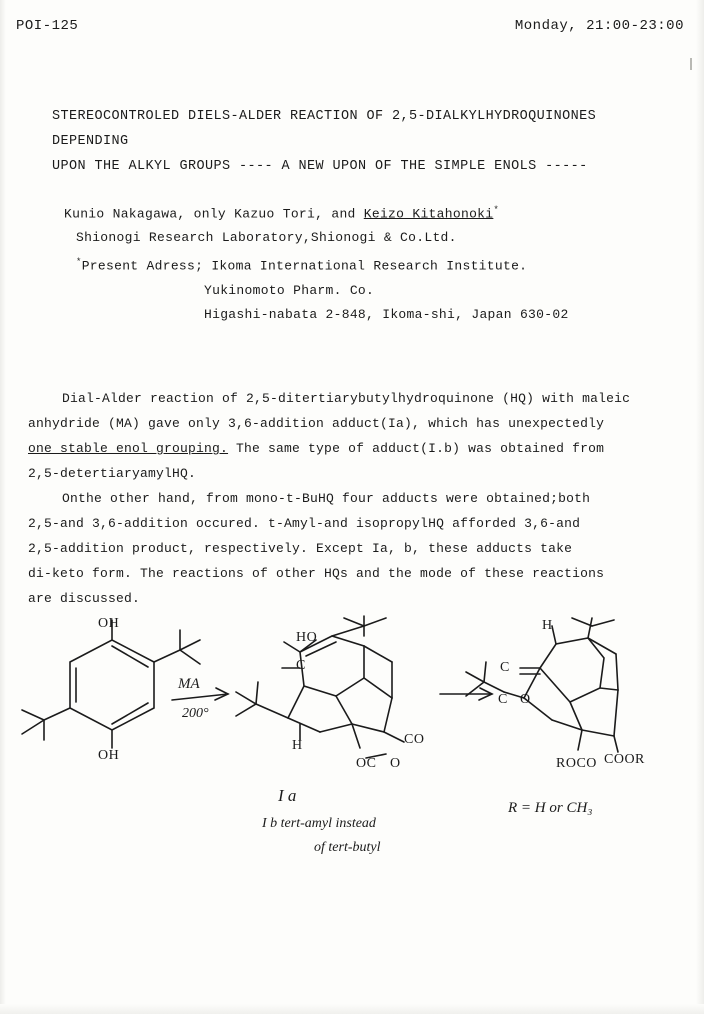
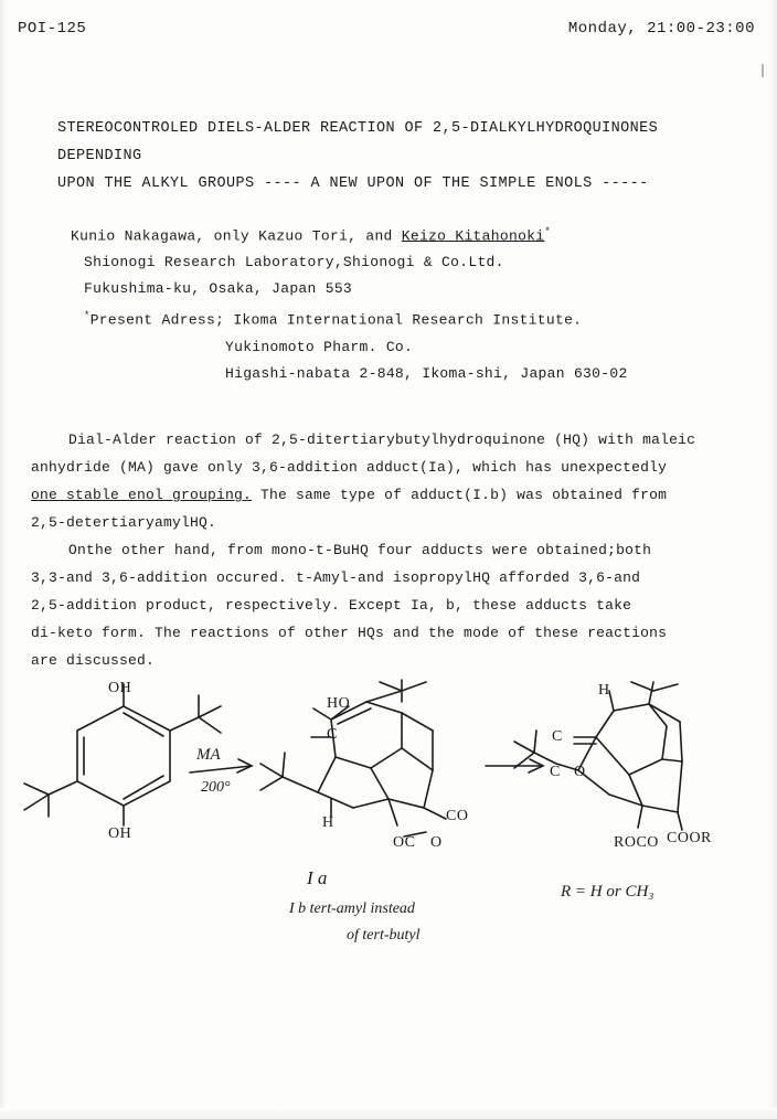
  POI-125
  Monday, 21:00-23:00
  STEREOCONTROLED DIELS-ALDER REACTION OF 2,5-DIALKYLHYDROQUINONES DEPENDING
  UPON THE ALKYL GROUPS ---- A NEW UPON OF THE SIMPLE ENOLS -----
  Kunio Nakagawa, only Kazuo Tori, and Keizo Kitahonoki*
  Shionogi Research Laboratory,Shionogi & Co.Ltd.
+ Fukushima-ku, Osaka, Japan 553
  *Present Adress; Ikoma International Research Institute.
  Yukinomoto Pharm. Co.
  Higashi-nabata 2-848, Ikoma-shi, Japan 630-02
  Dial-Alder reaction of 2,5-ditertiarybutylhydroquinone (HQ) with maleic
  anhydride (MA) gave only 3,6-addition adduct(Ia), which has unexpectedly
  one stable enol grouping. The same type of adduct(I.b) was obtained from
  2,5-detertiaryamylHQ.
  Onthe other hand, from mono-t-BuHQ four adducts were obtained;both
- 2,5-and 3,6-addition occured. t-Amyl-and isopropylHQ afforded 3,6-and
+ 3,3-and 3,6-addition occured. t-Amyl-and isopropylHQ afforded 3,6-and
  2,5-addition product, respectively. Except Ia, b, these adducts take
  di-keto form. The reactions of other HQs and the mode of these reactions
  are discussed.
  OH
  OH
  MA
  200°
  HO
  C
  H
  CO
  OC
  O
  H
  C
  C
  O
  ROCO
  COOR
  I a
  I b tert-amyl instead
  of tert-butyl
  R = H or CH₃
